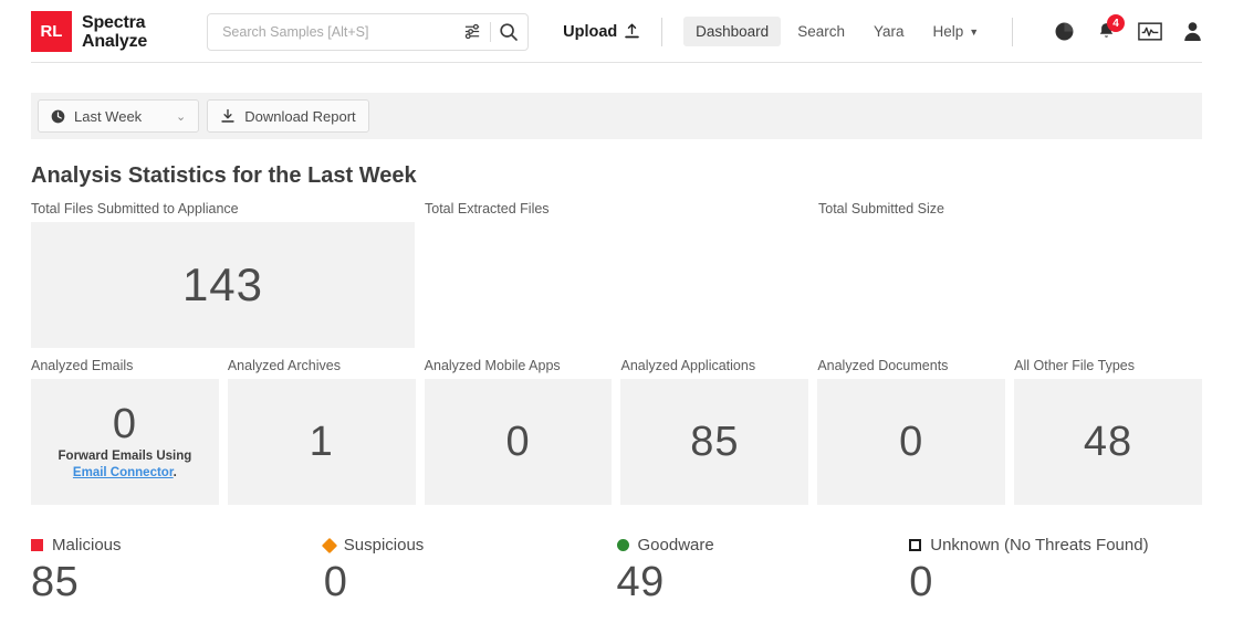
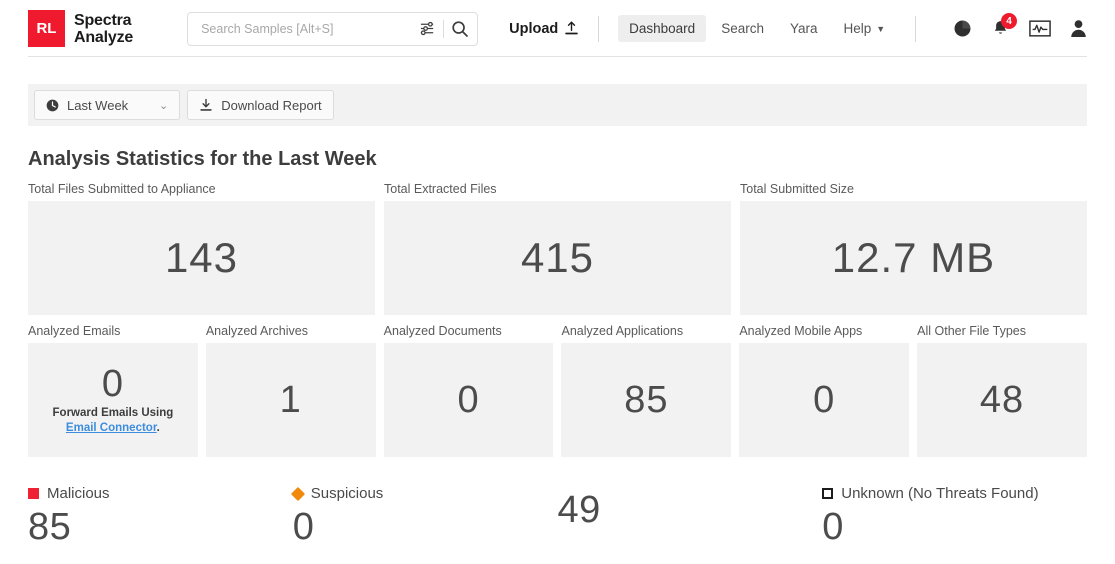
  L
  Spectra
  Analyze
  Search Samples [Alt+S]
  Upload
  Dashboard
  Search
  Yara
  Help
  ▼
  4
  Last Week
  ⌄
  Download Report
  Analysis Statistics for the Last Week
  Total Files Submitted to Appliance
  143
  Total Extracted Files
+ 415
  Total Submitted Size
+ 12.7 MB
  Analyzed Emails
  0
  Forward Emails Using
  Email Connector.
  Analyzed Archives
  1
- Analyzed Mobile Apps
+ Analyzed Documents
  0
  Analyzed Applications
  85
- Analyzed Documents
+ Analyzed Mobile Apps
  0
  All Other File Types
  48
  Malicious
  85
  Suspicious
  0
- Goodware
  49
  Unknown (No Threats Found)
  0
